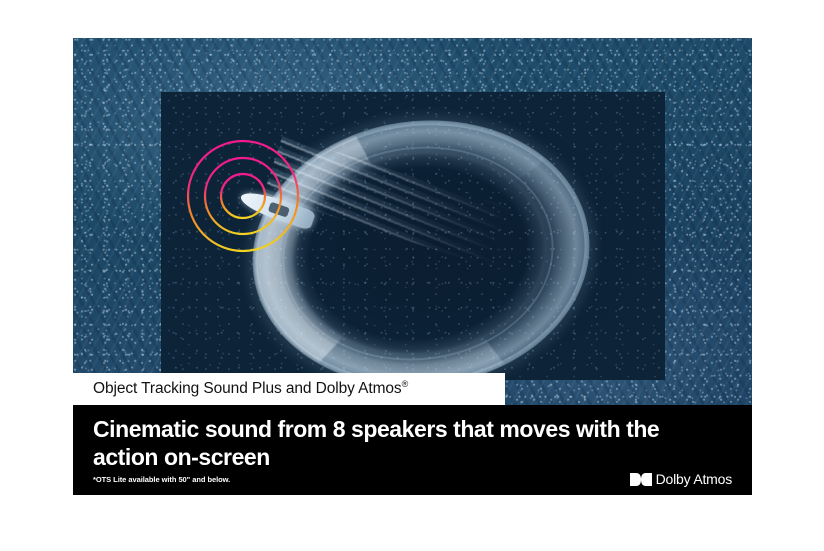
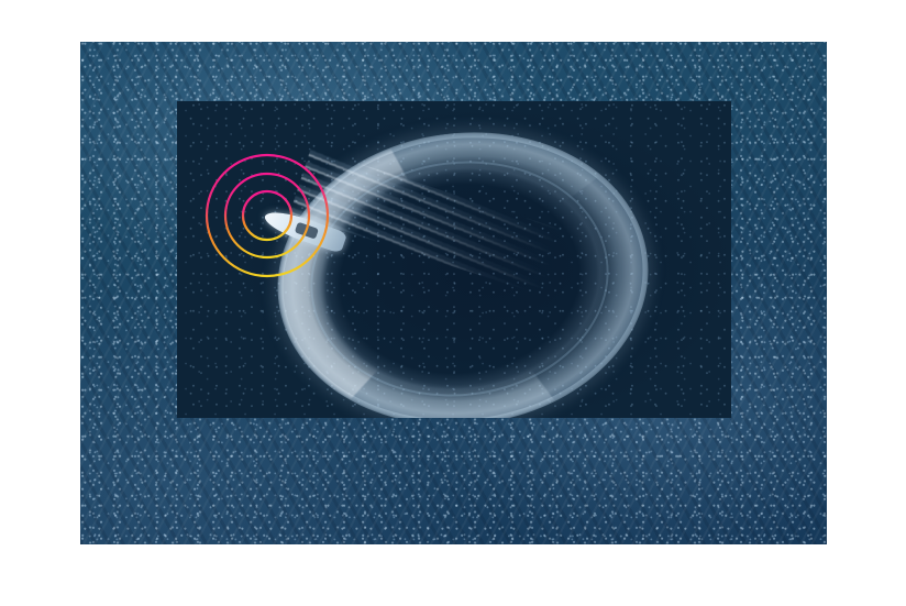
- Object Tracking Sound Plus and Dolby Atmos®
- Cinematic sound from 8 speakers that moves with the action on-screen
- *OTS Lite available with 50" and below.
- Dolby Atmos
